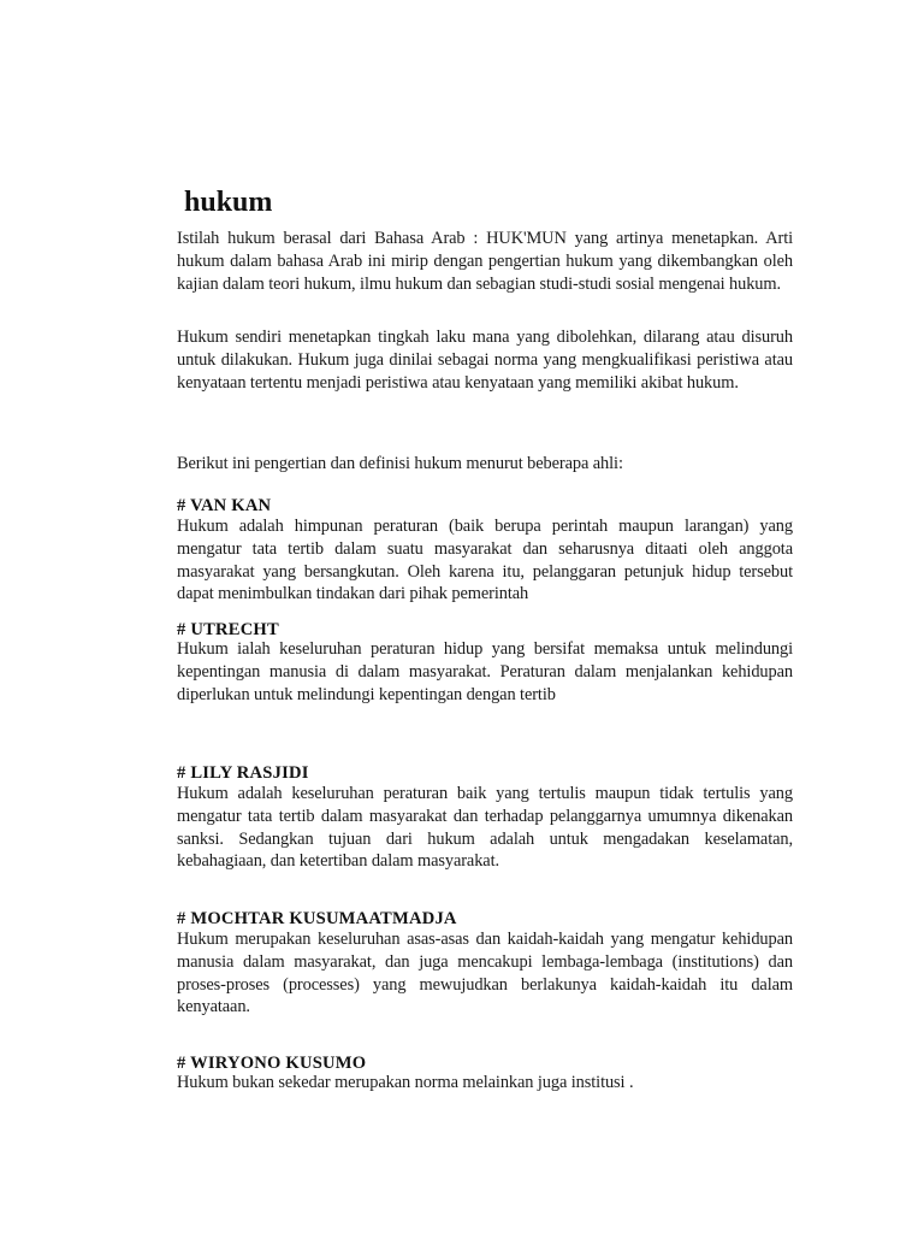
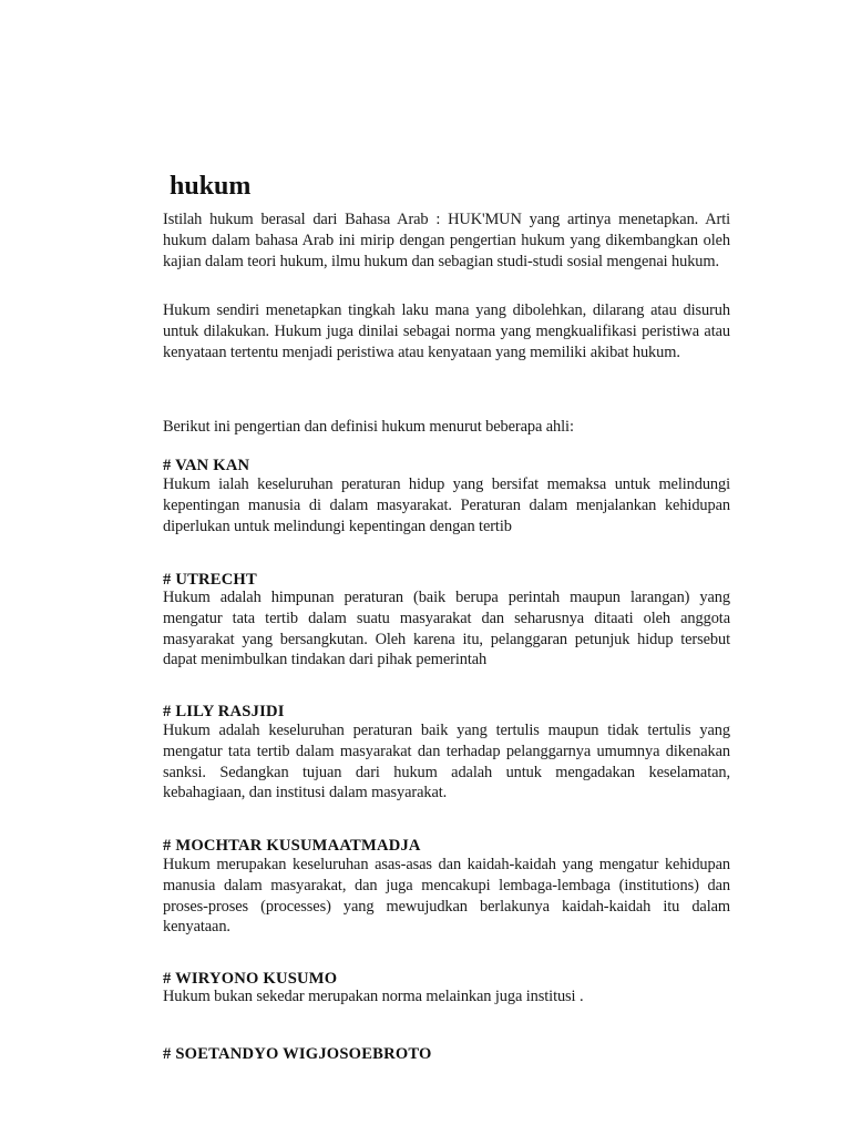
  hukum
  Istilah hukum berasal dari Bahasa Arab : HUK'MUN yang artinya menetapkan. Arti hukum dalam bahasa Arab ini mirip dengan pengertian hukum yang dikembangkan oleh kajian dalam teori hukum, ilmu hukum dan sebagian studi-studi sosial mengenai hukum.
  Hukum sendiri menetapkan tingkah laku mana yang dibolehkan, dilarang atau disuruh untuk dilakukan. Hukum juga dinilai sebagai norma yang mengkualifikasi peristiwa atau kenyataan tertentu menjadi peristiwa atau kenyataan yang memiliki akibat hukum.
  Berikut ini pengertian dan definisi hukum menurut beberapa ahli:
  # VAN KAN
- Hukum adalah himpunan peraturan (baik berupa perintah maupun larangan) yang mengatur tata tertib dalam suatu masyarakat dan seharusnya ditaati oleh anggota masyarakat yang bersangkutan. Oleh karena itu, pelanggaran petunjuk hidup tersebut dapat menimbulkan tindakan dari pihak pemerintah
+ Hukum ialah keseluruhan peraturan hidup yang bersifat memaksa untuk melindungi kepentingan manusia di dalam masyarakat. Peraturan dalam menjalankan kehidupan diperlukan untuk melindungi kepentingan dengan tertib
  # UTRECHT
- Hukum ialah keseluruhan peraturan hidup yang bersifat memaksa untuk melindungi kepentingan manusia di dalam masyarakat. Peraturan dalam menjalankan kehidupan diperlukan untuk melindungi kepentingan dengan tertib
+ Hukum adalah himpunan peraturan (baik berupa perintah maupun larangan) yang mengatur tata tertib dalam suatu masyarakat dan seharusnya ditaati oleh anggota masyarakat yang bersangkutan. Oleh karena itu, pelanggaran petunjuk hidup tersebut dapat menimbulkan tindakan dari pihak pemerintah
  # LILY RASJIDI
- Hukum adalah keseluruhan peraturan baik yang tertulis maupun tidak tertulis yang mengatur tata tertib dalam masyarakat dan terhadap pelanggarnya umumnya dikenakan sanksi. Sedangkan tujuan dari hukum adalah untuk mengadakan keselamatan, kebahagiaan, dan ketertiban dalam masyarakat.
+ Hukum adalah keseluruhan peraturan baik yang tertulis maupun tidak tertulis yang mengatur tata tertib dalam masyarakat dan terhadap pelanggarnya umumnya dikenakan sanksi. Sedangkan tujuan dari hukum adalah untuk mengadakan keselamatan, kebahagiaan, dan institusi dalam masyarakat.
  # MOCHTAR KUSUMAATMADJA
  Hukum merupakan keseluruhan asas-asas dan kaidah-kaidah yang mengatur kehidupan manusia dalam masyarakat, dan juga mencakupi lembaga-lembaga (institutions) dan proses-proses (processes) yang mewujudkan berlakunya kaidah-kaidah itu dalam kenyataan.
  # WIRYONO KUSUMO
  Hukum bukan sekedar merupakan norma melainkan juga institusi .
+ # SOETANDYO WIGJOSOEBROTO
